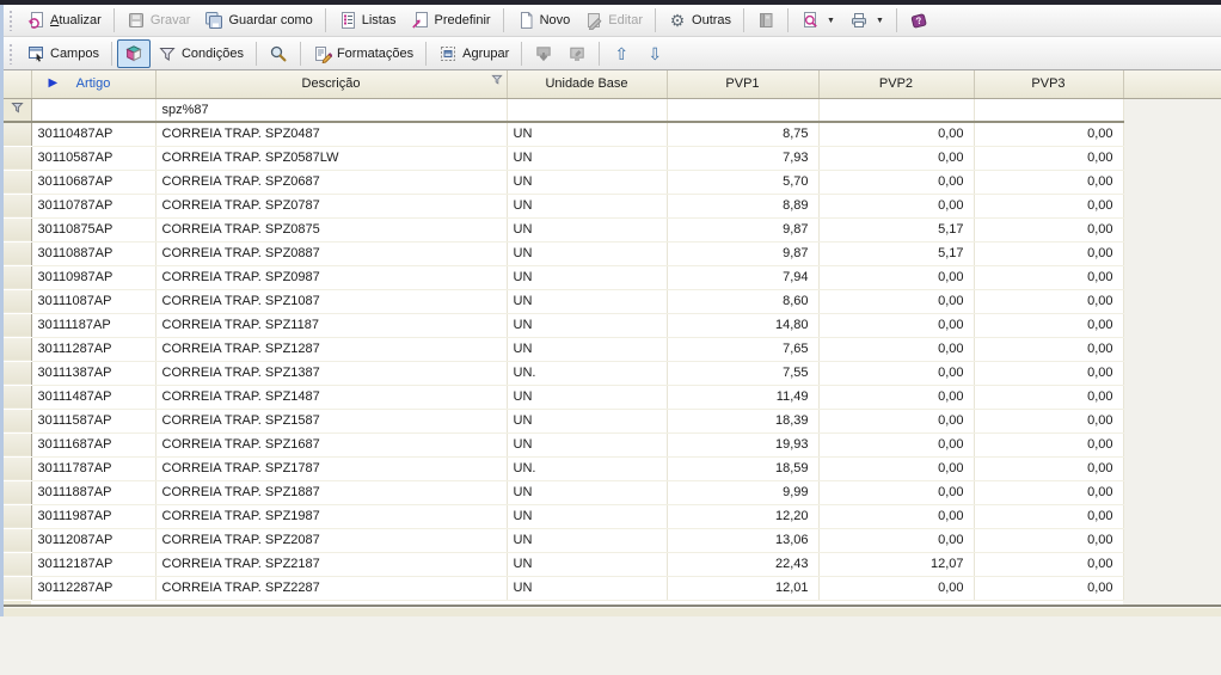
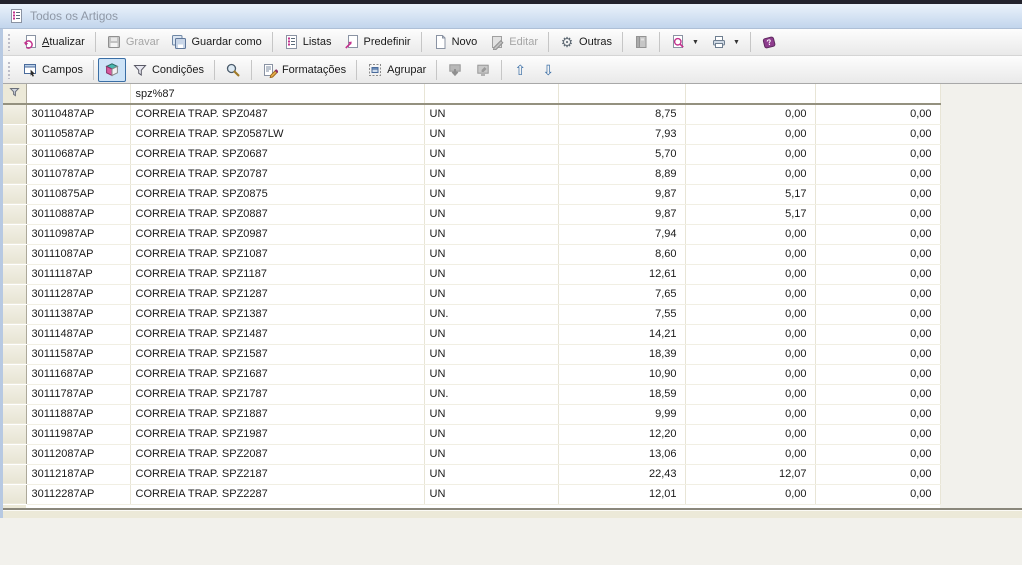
+ Todos os Artigos
  Atualizar
  Gravar
  Guardar como
  Listas
  Predefinir
  Novo
  Editar
  ⚙
  Outras
  Campos
  Condições
  Formatações
  Agrupar
  ⇧
  ⇩
- 	▶ Artigo	Descrição	Unidade Base	PVP1	PVP2	PVP3
  		spz%87
  	30110487AP	CORREIA TRAP. SPZ0487	UN	8,75	0,00	0,00
  	30110587AP	CORREIA TRAP. SPZ0587LW	UN	7,93	0,00	0,00
  	30110687AP	CORREIA TRAP. SPZ0687	UN	5,70	0,00	0,00
  	30110787AP	CORREIA TRAP. SPZ0787	UN	8,89	0,00	0,00
  	30110875AP	CORREIA TRAP. SPZ0875	UN	9,87	5,17	0,00
  	30110887AP	CORREIA TRAP. SPZ0887	UN	9,87	5,17	0,00
  	30110987AP	CORREIA TRAP. SPZ0987	UN	7,94	0,00	0,00
  	30111087AP	CORREIA TRAP. SPZ1087	UN	8,60	0,00	0,00
- 	30111187AP	CORREIA TRAP. SPZ1187	UN	14,80	0,00	0,00
+ 	30111187AP	CORREIA TRAP. SPZ1187	UN	12,61	0,00	0,00
  	30111287AP	CORREIA TRAP. SPZ1287	UN	7,65	0,00	0,00
  	30111387AP	CORREIA TRAP. SPZ1387	UN.	7,55	0,00	0,00
- 	30111487AP	CORREIA TRAP. SPZ1487	UN	11,49	0,00	0,00
+ 	30111487AP	CORREIA TRAP. SPZ1487	UN	14,21	0,00	0,00
  	30111587AP	CORREIA TRAP. SPZ1587	UN	18,39	0,00	0,00
- 	30111687AP	CORREIA TRAP. SPZ1687	UN	19,93	0,00	0,00
+ 	30111687AP	CORREIA TRAP. SPZ1687	UN	10,90	0,00	0,00
  	30111787AP	CORREIA TRAP. SPZ1787	UN.	18,59	0,00	0,00
  	30111887AP	CORREIA TRAP. SPZ1887	UN	9,99	0,00	0,00
  	30111987AP	CORREIA TRAP. SPZ1987	UN	12,20	0,00	0,00
  	30112087AP	CORREIA TRAP. SPZ2087	UN	13,06	0,00	0,00
  	30112187AP	CORREIA TRAP. SPZ2187	UN	22,43	12,07	0,00
  	30112287AP	CORREIA TRAP. SPZ2287	UN	12,01	0,00	0,00
